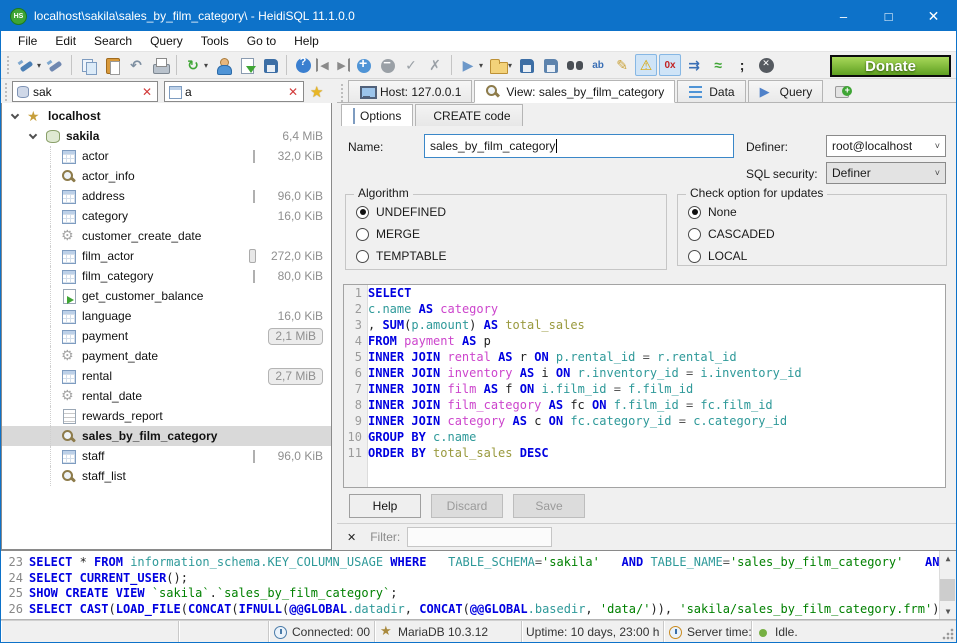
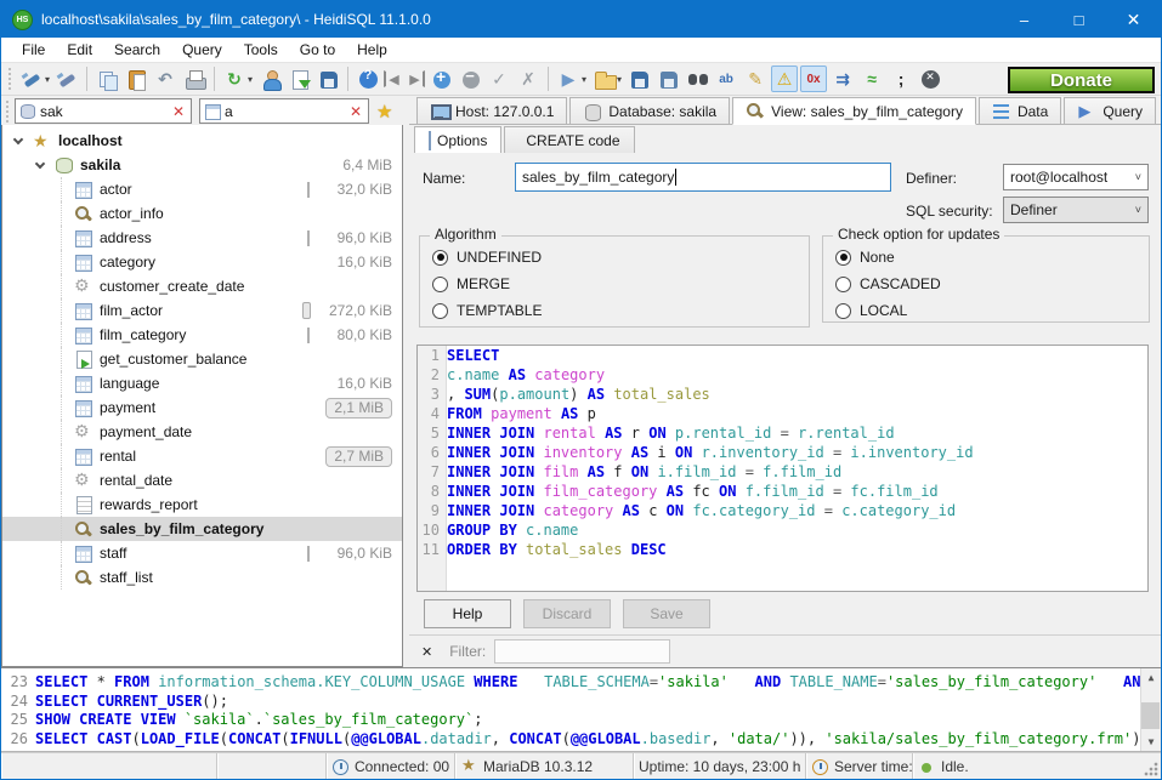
  localhost\sakila\sales_by_film_category\ - HeidiSQL 11.1.0.0
  –
  □
  ✕
  File
  Edit
  Search
  Query
  Tools
  Go to
  Help
  ▾
  ↶
  ↻
  ▾
  ◀
  ▶
  ✓
  ✗
  ▶
  ▾
  ▾
  ab
  ✎
  ⚠
  0x
  ⇉
  ≈
  ;
  Donate
  sak
  ✕
  a
  ✕
  ★
  localhost
  sakila
  6,4 MiB
  actor
  32,0 KiB
  actor_info
  address
  96,0 KiB
  category
  16,0 KiB
  customer_create_date
  film_actor
  272,0 KiB
  film_category
  80,0 KiB
  get_customer_balance
  language
  16,0 KiB
  payment
  2,1 MiB
  payment_date
  rental
  2,7 MiB
  rental_date
  rewards_report
  sales_by_film_category
  staff
  96,0 KiB
  staff_list
  Host: 127.0.0.1
+ Database: sakila
  View: sales_by_film_category
  Data
  Query
  Options
  CREATE code
  Name:
  sales_by_film_category
  Definer:
  root@localhost
  ˅
  SQL security:
  Definer
  ˅
  Algorithm
  UNDEFINED
  MERGE
  TEMPTABLE
  Check option for updates
  None
  CASCADED
  LOCAL
  1
  SELECT
  2
  c.name
  AS
  category
  3
  ,
  SUM
  (
  p.amount
  )
  AS
  total_sales
  4
  FROM
  payment
  AS
  p
  5
  INNER JOIN
  rental
  AS
  r
  ON
  p.rental_id
  =
  r.rental_id
  6
  INNER JOIN
  inventory
  AS
  i
  ON
  r.inventory_id
  =
  i.inventory_id
  7
  INNER JOIN
  film
  AS
  f
  ON
  i.film_id
  =
  f.film_id
  8
  INNER JOIN
  film_category
  AS
  fc
  ON
  f.film_id
  =
  fc.film_id
  9
  INNER JOIN
  category
  AS
  c
  ON
  fc.category_id
  =
  c.category_id
  10
  GROUP BY
  c.name
  11
  ORDER BY
  total_sales
  DESC
  Help
  Discard
  Save
  ✕
  Filter:
  23
  SELECT
  *
  FROM
  information_schema.KEY_COLUMN_USAGE
  WHERE
  TABLE_SCHEMA
  =
  'sakila'
  AND
  TABLE_NAME
  =
  'sales_by_film_category'
  24
  SELECT
  CURRENT_USER
  ();
  25
  SHOW CREATE VIEW
  `sakila`
  .
  `sales_by_film_category`
  ;
  26
  SELECT
  CAST
  (
  LOAD_FILE
  (
  CONCAT
  (
  IFNULL
  (
  @@GLOBAL
  .datadir
  ,
  CONCAT
  (
  @@GLOBAL
  .basedir
  ,
  'data/'
  )),
  'sakila/sales_by_film_category.frm'
  ▲
  ▼
  Connected: 00
  MariaDB 10.3.12
  Uptime: 10 days, 23:00 h
  Server time:
  Idle.
